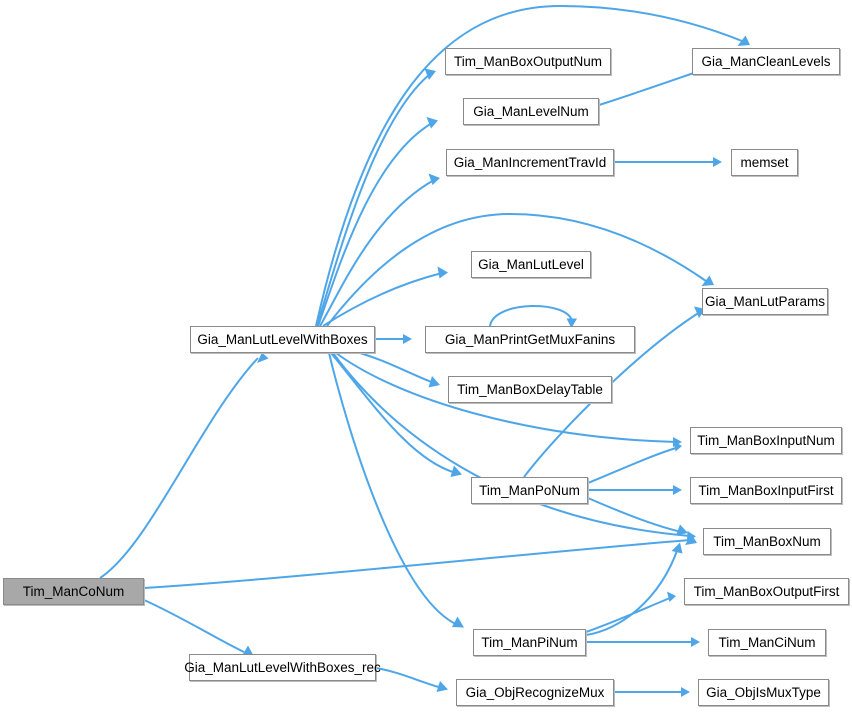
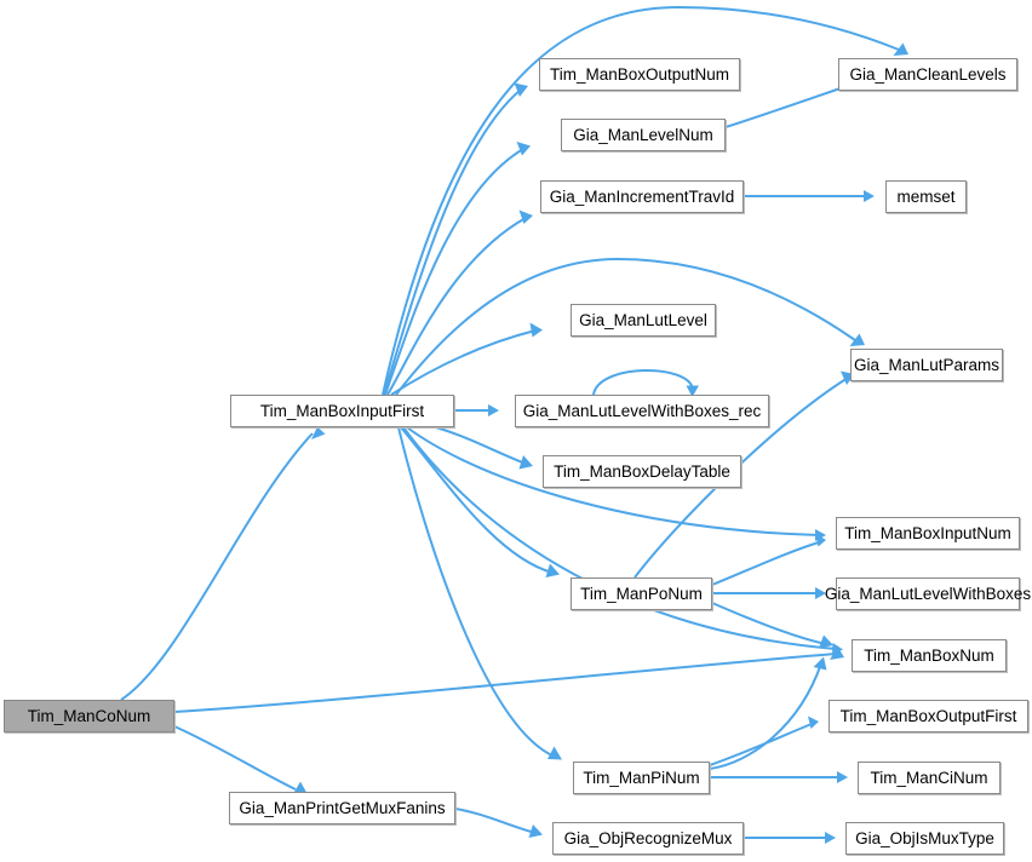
  Tim_ManCoNum
- Gia_ManLutLevelWithBoxes_rec
+ Gia_ManPrintGetMuxFanins
- Gia_ManLutLevelWithBoxes
+ Tim_ManBoxInputFirst
  Tim_ManBoxOutputNum
  Gia_ManLevelNum
  Gia_ManIncrementTravId
  Gia_ManCleanLevels
  memset
  Gia_ManLutLevel
  Gia_ManLutParams
- Gia_ManPrintGetMuxFanins
+ Gia_ManLutLevelWithBoxes_rec
  Tim_ManBoxDelayTable
  Tim_ManBoxInputNum
  Tim_ManPoNum
- Tim_ManBoxInputFirst
+ Gia_ManLutLevelWithBoxes
  Tim_ManBoxNum
  Tim_ManBoxOutputFirst
  Tim_ManPiNum
  Tim_ManCiNum
  Gia_ObjRecognizeMux
  Gia_ObjIsMuxType
